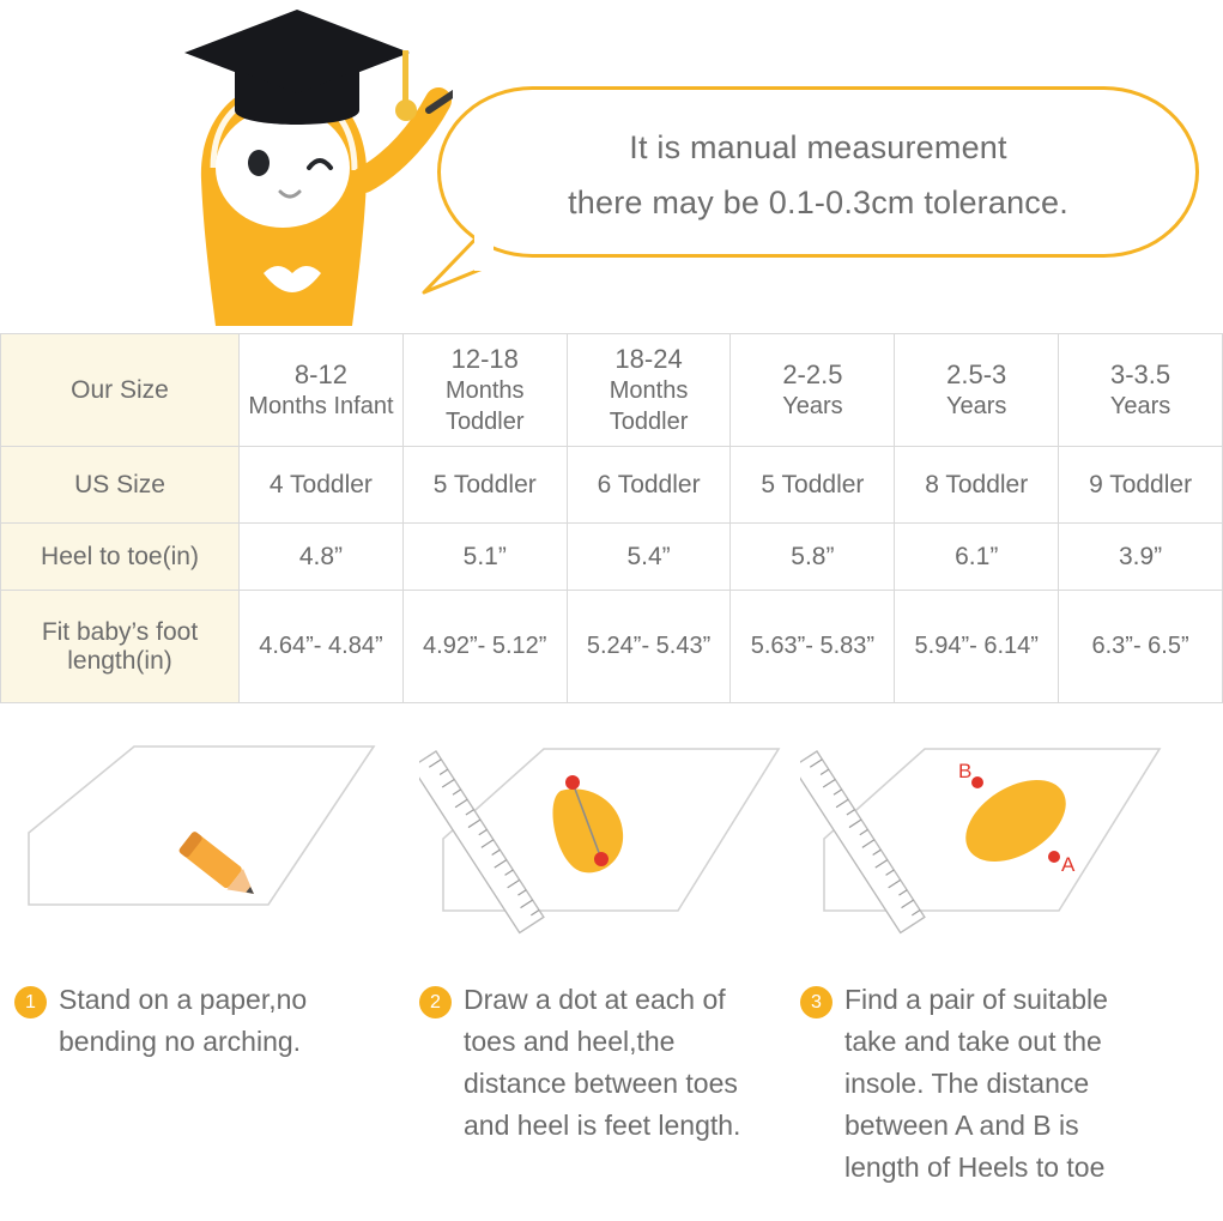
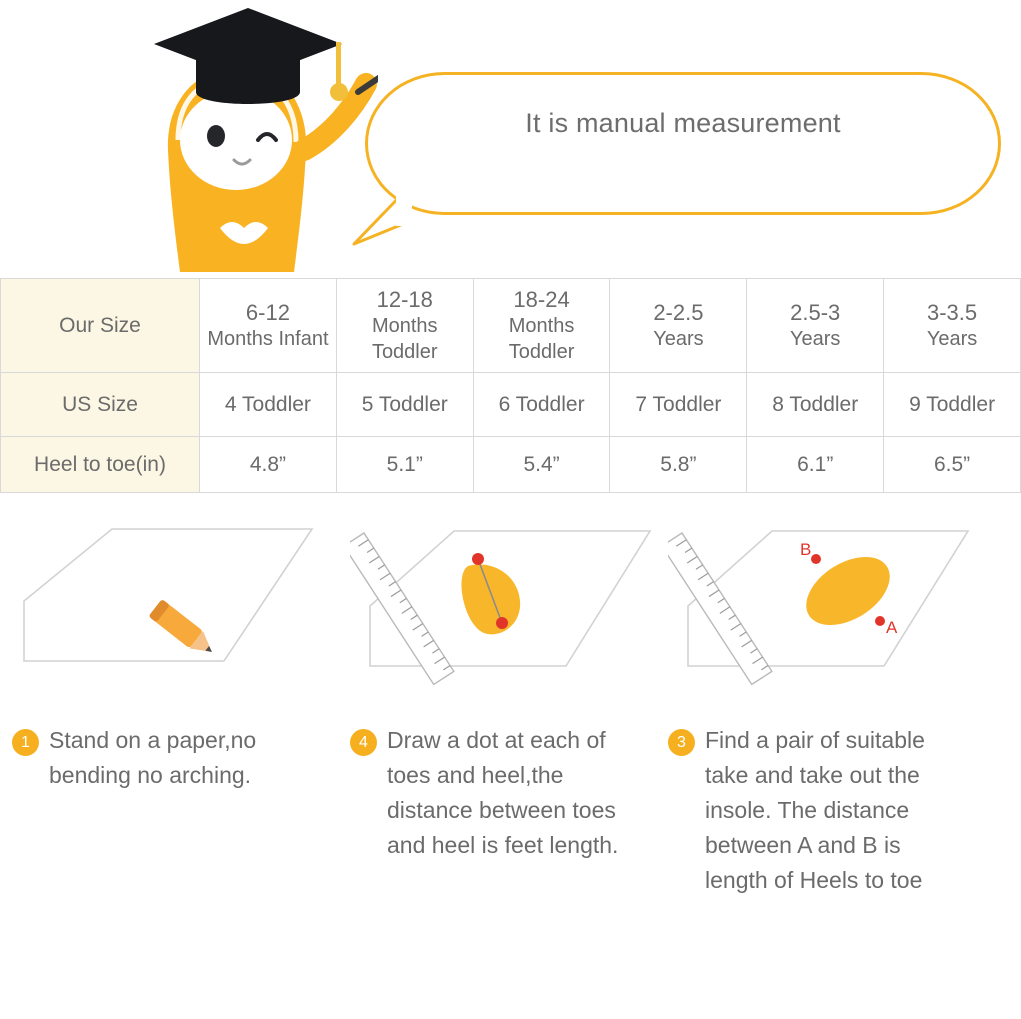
  It is manual measurement
- there may be 0.1-0.3cm tolerance.
- Our Size	8-12 Months Infant	12-18 Months Toddler	18-24 Months Toddler	2-2.5 Years	2.5-3 Years	3-3.5 Years
+ Our Size	6-12 Months Infant	12-18 Months Toddler	18-24 Months Toddler	2-2.5 Years	2.5-3 Years	3-3.5 Years
- US Size	4 Toddler	5 Toddler	6 Toddler	5 Toddler	8 Toddler	9 Toddler
+ US Size	4 Toddler	5 Toddler	6 Toddler	7 Toddler	8 Toddler	9 Toddler
- Heel to toe(in)	4.8”	5.1”	5.4”	5.8”	6.1”	3.9”
+ Heel to toe(in)	4.8”	5.1”	5.4”	5.8”	6.1”	6.5”
- Fit baby’s foot length(in)	4.64”- 4.84”	4.92”- 5.12”	5.24”- 5.43”	5.63”- 5.83”	5.94”- 6.14”	6.3”- 6.5”
  1
  Stand on a paper,no bending no arching.
- 2
+ 4
  Draw a dot at each of toes and heel,the distance between toes and heel is feet length.
  B
  A
  3
  Find a pair of suitable take and take out the insole. The distance between A and B is length of Heels to toe
